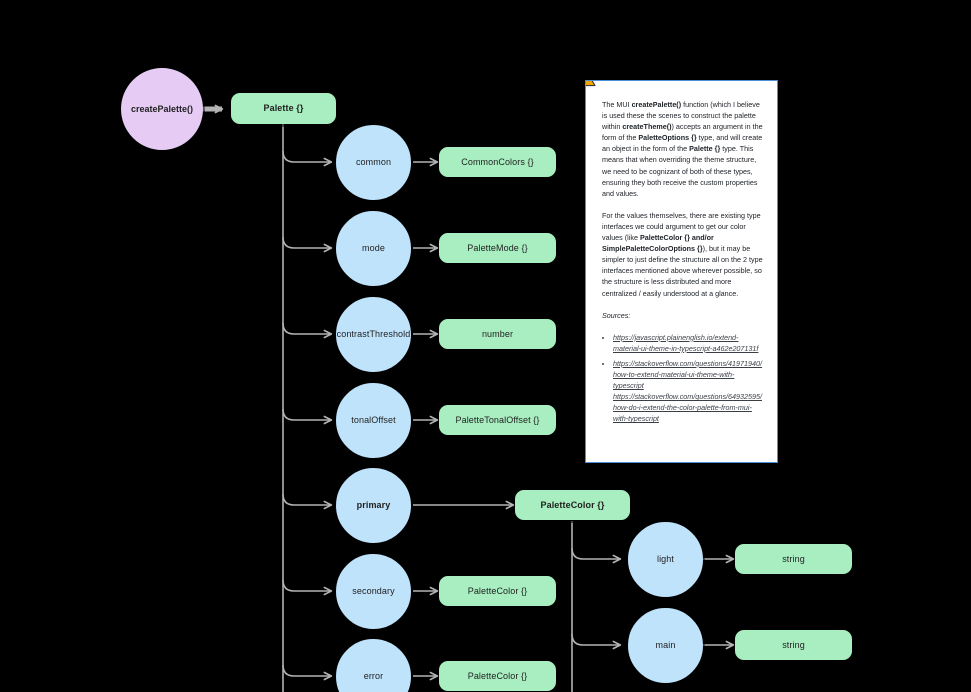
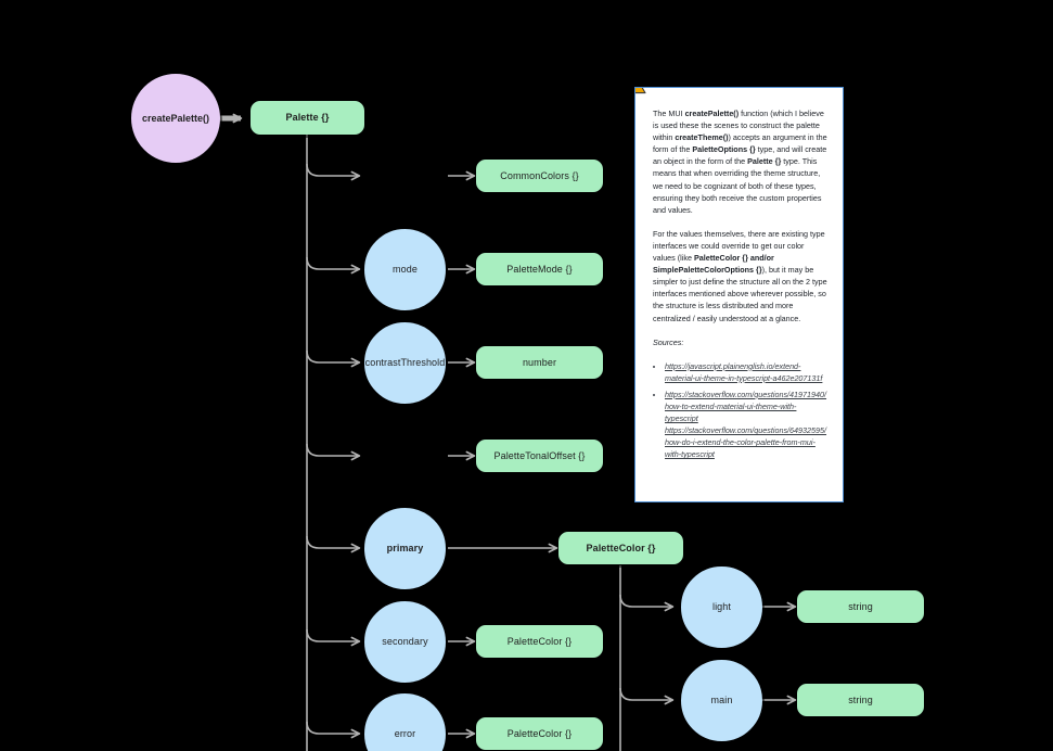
  createPalette()
  Palette {}
- common
  mode
  contrastThreshold
- tonalOffset
  primary
  secondary
  error
  CommonColors {}
  PaletteMode {}
  number
  PaletteTonalOffset {}
  PaletteColor {}
  PaletteColor {}
  PaletteColor {}
  light
  main
  string
  string
  The MUI createPalette() function (which I believe is used these the scenes to construct the palette within createTheme()) accepts an argument in the form of the PaletteOptions {} type, and will create an object in the form of the Palette {} type. This means that when overriding the theme structure, we need to be cognizant of both of these types, ensuring they both receive the custom properties and values.
- For the values themselves, there are existing type interfaces we could argument to get our color values (like PaletteColor {} and/or SimplePaletteColorOptions {}), but it may be simpler to just define the structure all on the 2 type interfaces mentioned above wherever possible, so the structure is less distributed and more centralized / easily understood at a glance.
+ For the values themselves, there are existing type interfaces we could override to get our color values (like PaletteColor {} and/or SimplePaletteColorOptions {}), but it may be simpler to just define the structure all on the 2 type interfaces mentioned above wherever possible, so the structure is less distributed and more centralized / easily understood at a glance.
  Sources:
  https://javascript.plainenglish.io/extend-material-ui-theme-in-typescript-a462e207131f
  https://stackoverflow.com/questions/41971940/how-to-extend-material-ui-theme-with-typescript https://stackoverflow.com/questions/64932595/how-do-i-extend-the-color-palette-from-mui-with-typescript
